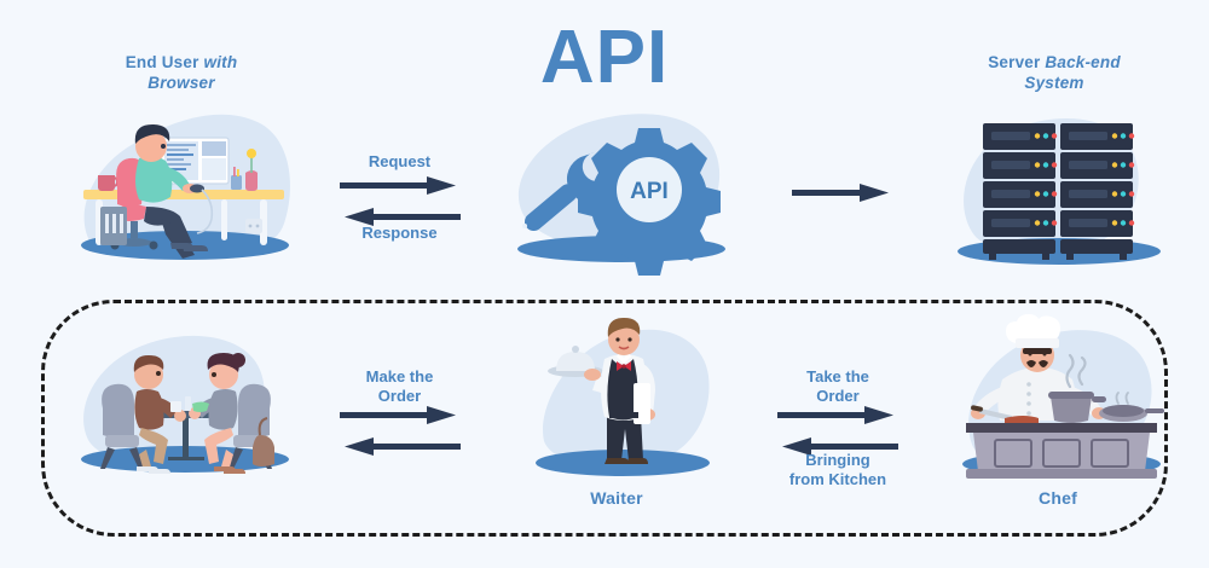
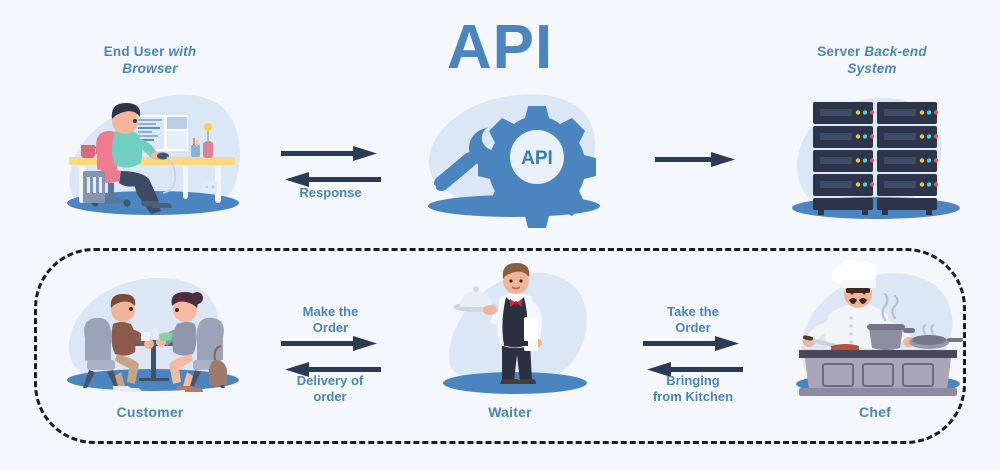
  API
  End User with
  Browser
  Server Back-end
  System
- Request
  Response
  API
+ Customer
  Make the
  Order
+ Delivery of
+ order
  Waiter
  Take the
  Order
  Bringing
  from Kitchen
  Chef
